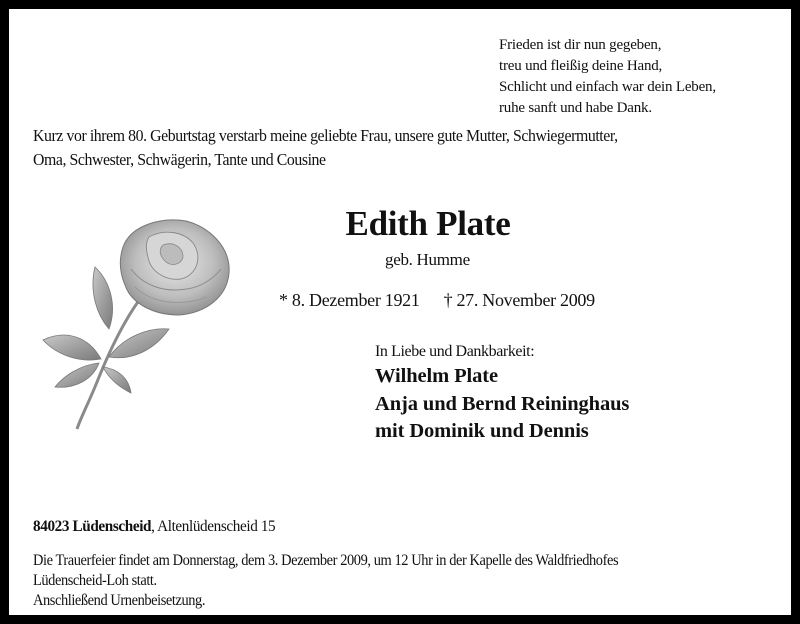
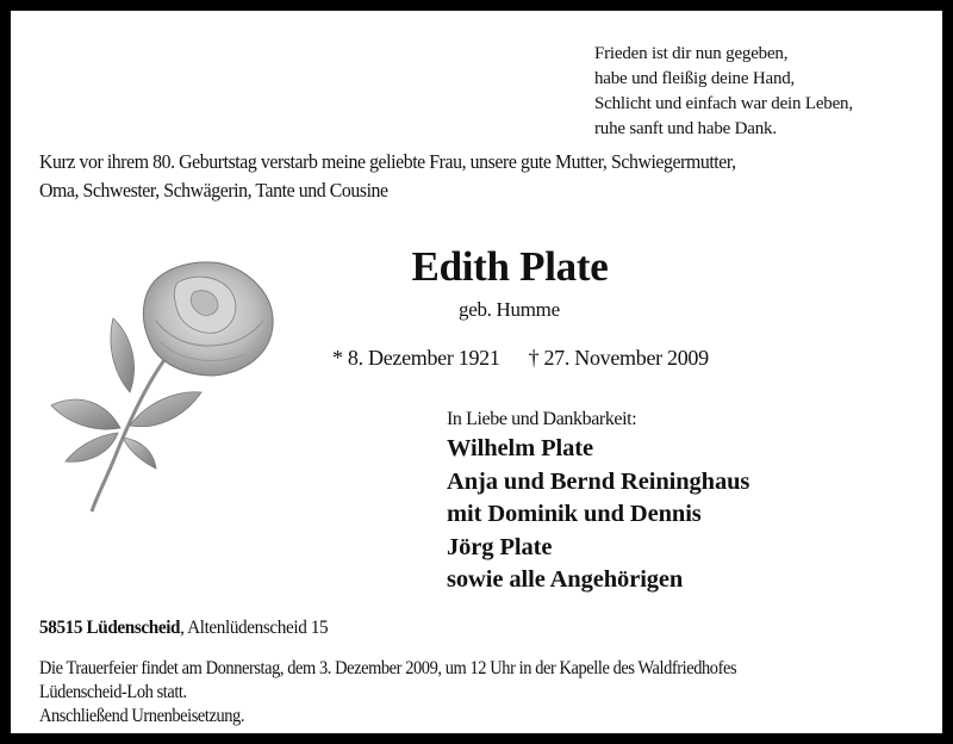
  Frieden ist dir nun gegeben,
- treu und fleißig deine Hand,
+ habe und fleißig deine Hand,
  Schlicht und einfach war dein Leben,
  ruhe sanft und habe Dank.
  Kurz vor ihrem 80. Geburtstag verstarb meine geliebte Frau, unsere gute Mutter, Schwiegermutter,
  Oma, Schwester, Schwägerin, Tante und Cousine
  Edith Plate
  geb. Humme
  * 8. Dezember 1921 † 27. November 2009
  In Liebe und Dankbarkeit:
  Wilhelm Plate
  Anja und Bernd Reininghaus
  mit Dominik und Dennis
+ Jörg Plate
+ sowie alle Angehörigen
- 84023 Lüdenscheid, Altenlüdenscheid 15
+ 58515 Lüdenscheid, Altenlüdenscheid 15
  Die Trauerfeier findet am Donnerstag, dem 3. Dezember 2009, um 12 Uhr in der Kapelle des Waldfriedhofes
  Lüdenscheid-Loh statt.
  Anschließend Urnenbeisetzung.
